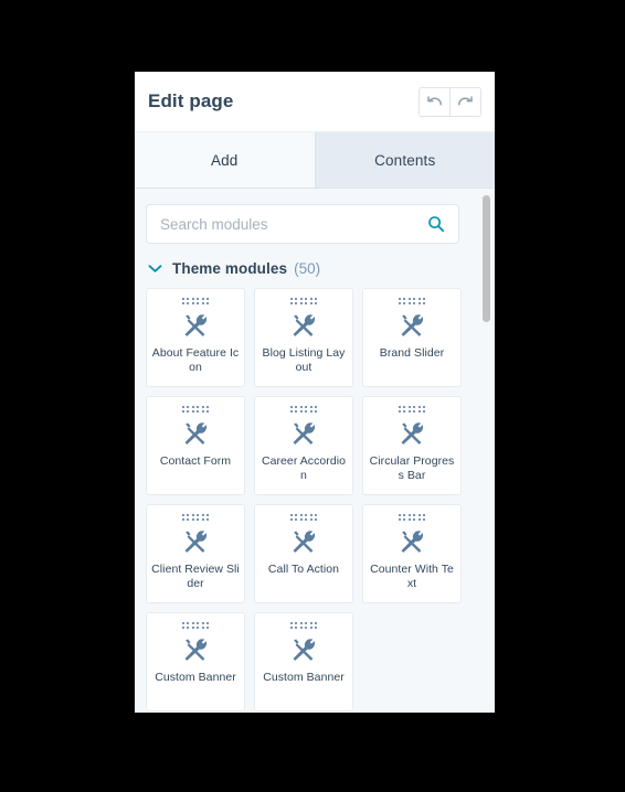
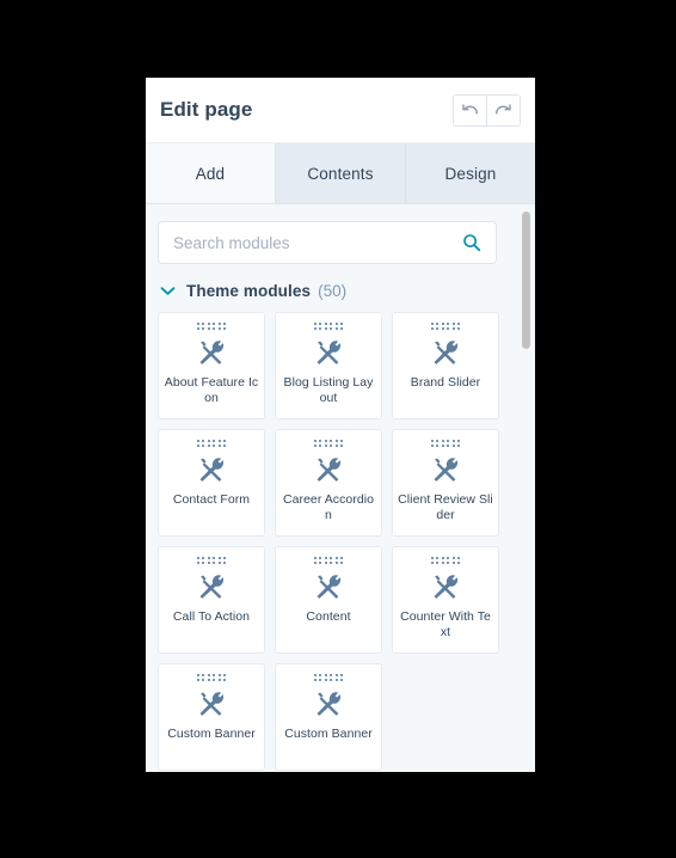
  Edit page
  Add
  Contents
+ Design
  Search modules
  Theme modules
  (50)
  About Feature Icon
  Blog Listing Layout
  Brand Slider
  Contact Form
  Career Accordion
- Circular Progress Bar
  Client Review Slider
  Call To Action
+ Content
  Counter With Text
  Custom Banner
  Custom Banner
